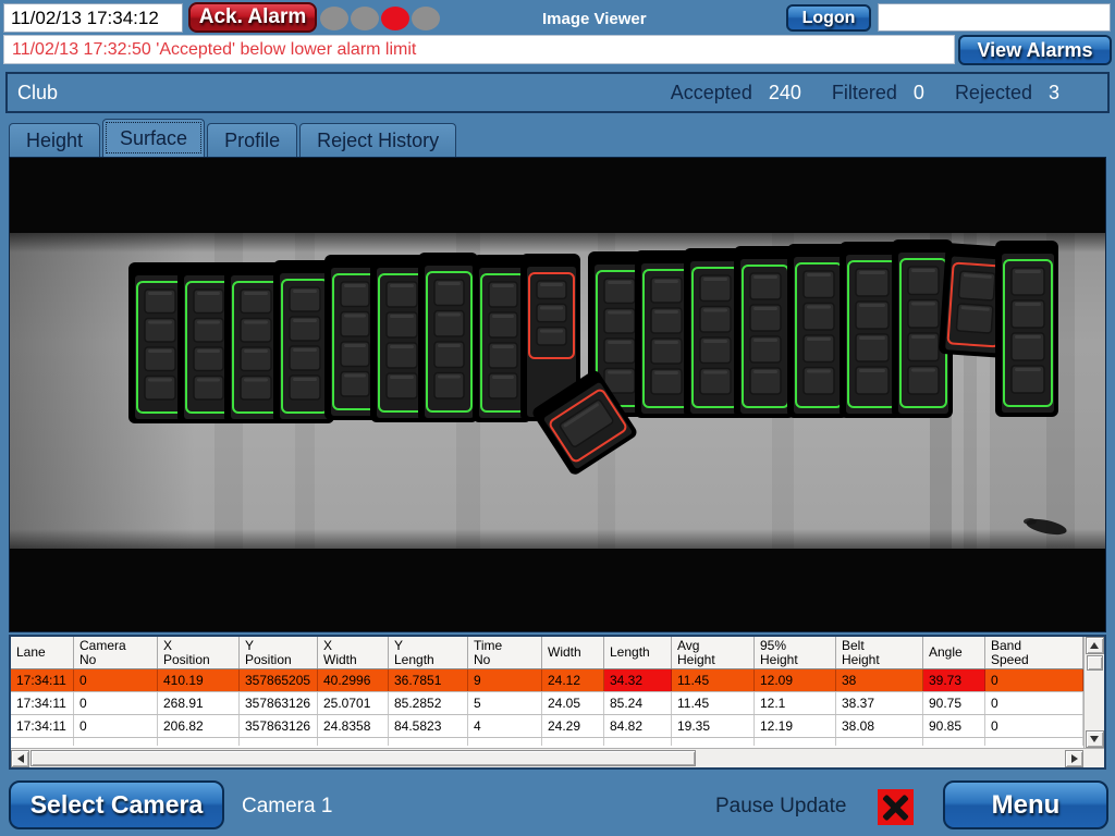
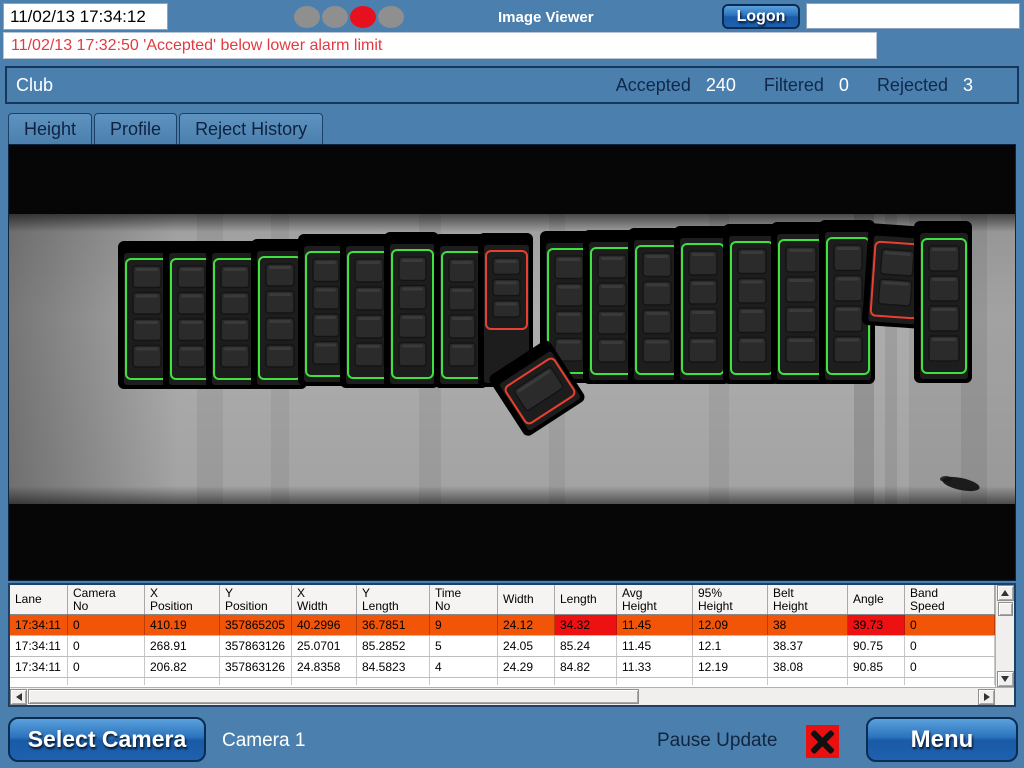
  11/02/13 17:34:12
- Ack. Alarm
  Image Viewer
  Logon
  11/02/13 17:32:50 'Accepted' below lower alarm limit
- View Alarms
  Club
  Accepted
  240
  Filtered
  0
  Rejected
  3
  Height
- Surface
  Profile
  Reject History
  Lane
  Camera
  No
  X
  Position
  Y
  Position
  X
  Width
  Y
  Length
  Time
  No
  Width
  Length
  Avg
  Height
  95%
  Height
  Belt
  Height
  Angle
  Band
  Speed
  17:34:11
  0
  410.19
  357865205
  40.2996
  36.7851
  9
  24.12
  34.32
  11.45
  12.09
  38
  39.73
  0
  17:34:11
  0
  268.91
  357863126
  25.0701
  85.2852
  5
  24.05
  85.24
  11.45
  12.1
  38.37
  90.75
  0
  17:34:11
  0
  206.82
  357863126
  24.8358
  84.5823
  4
  24.29
  84.82
- 19.35
+ 11.33
  12.19
  38.08
  90.85
  0
  Select Camera
  Camera 1
  Pause Update
  Menu
